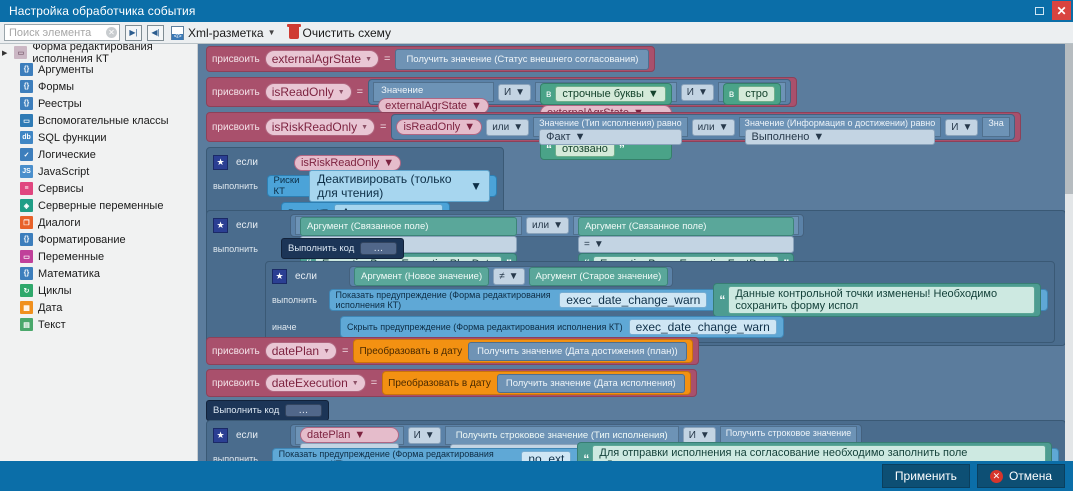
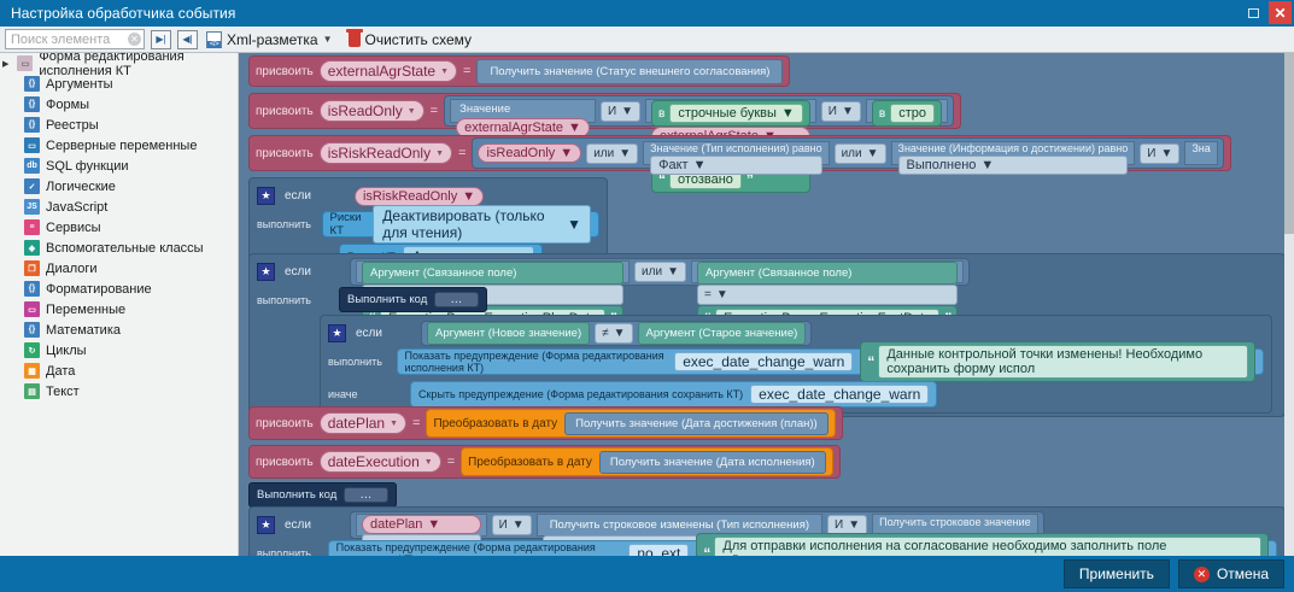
  Настройка обработчика события
  ✕
  Поиск элемента
  ✕
  ▶|
  ◀|
  Xml-разметка
  ▼
  Очистить схему
  Форма редактирования исполнения КТ
  Аргументы
  Формы
  Реестры
- Вспомогательные классы
+ Серверные переменные
  SQL функции
  Логические
  JavaScript
  Сервисы
- Серверные переменные
+ Вспомогательные классы
  Диалоги
  Форматирование
  Переменные
  Математика
  Циклы
  Дата
  Текст
  присвоить
  externalAgrState
  =
  Получить значение (Статус внешнего согласования)
  присвоить
  isReadOnly
  =
  Значение
  externalAgrState
  ▼
  И
  ▼
  в
  строчные буквы
  ▼
  “
  отозвано
  ”
  И
  ▼
  в
  стро
  присвоить
  isRiskReadOnly
  =
  isReadOnly
  ▼
  или
  ▼
  Значение (Тип исполнения) равно
  Факт
  ▼
  или
  ▼
  Значение (Информация о достижении) равно
  Выполнено
  ▼
  И
  ▼
  Зна
  ★
  если
  isRiskReadOnly
  ▼
  выполнить
  Риски КТ
  Деактивировать (только для чтения)
  ▼
  ★
  если
  Аргумент (Связанное поле)
  или
  ▼
  Аргумент (Связанное поле)
  =
  ▼
  выполнить
  Выполнить код
  …
  ★
  если
  Аргумент (Новое значение)
  ≠
  ▼
  Аргумент (Старое значение)
  выполнить
  Показать предупреждение (Форма редактирования исполнения КТ)
  exec_date_change_warn
  “
  Данные контрольной точки изменены! Необходимо сохранить форму испол
  иначе
- Скрыть предупреждение (Форма редактирования исполнения КТ)
+ Скрыть предупреждение (Форма редактирования сохранить КТ)
  exec_date_change_warn
  присвоить
  datePlan
  =
  Преобразовать в дату
  Получить значение (Дата достижения (план))
  присвоить
  dateExecution
  =
  Преобразовать в дату
  Получить значение (Дата исполнения)
  Выполнить код
  …
  ★
  если
  datePlan
  ▼
  И
  ▼
- Получить строковое значение (Тип исполнения)
+ Получить строковое изменены (Тип исполнения)
  И
  ▼
  Получить строковое значение
  выполнить
  Показать предупреждение (Форма редактирования
  no_ext
  “
  Применить
  ✕
  Отмена
